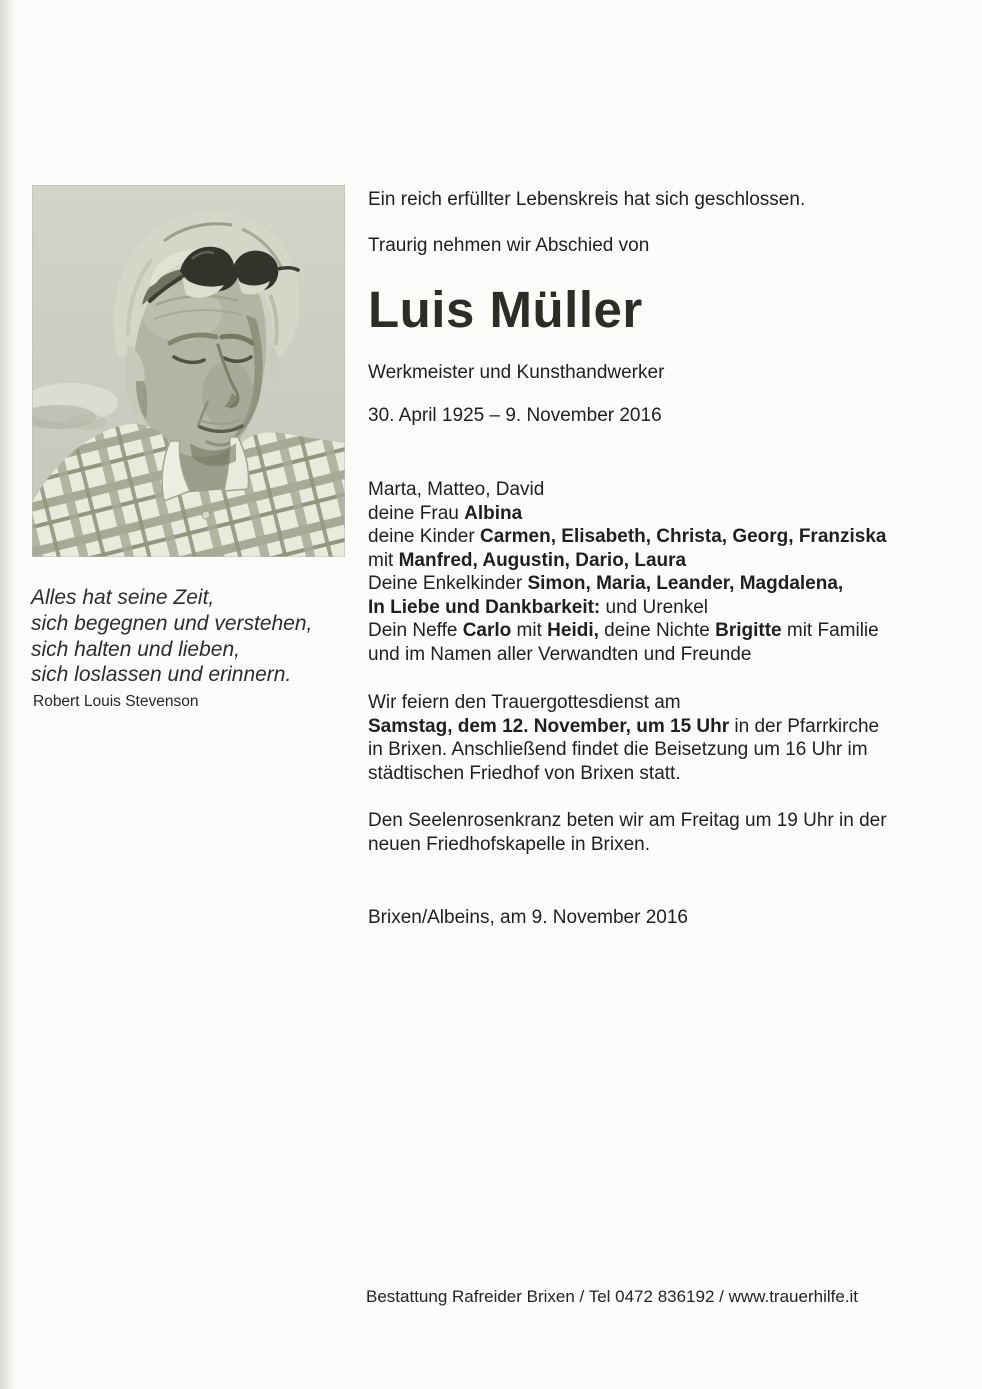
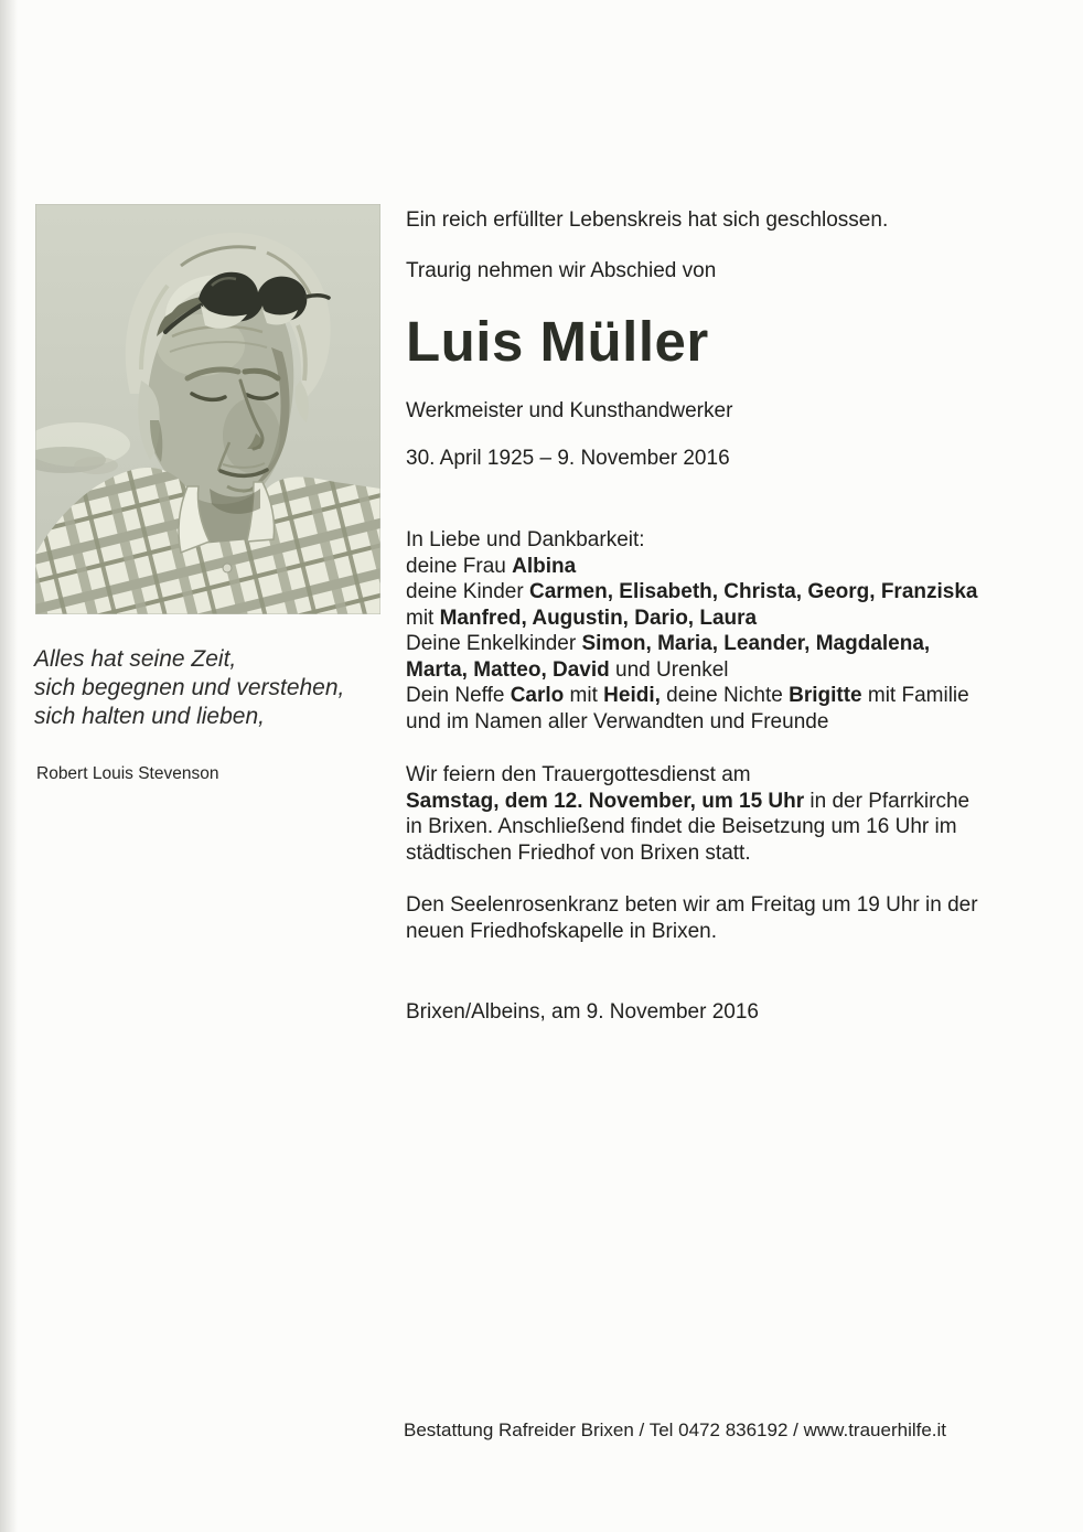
  Alles hat seine Zeit,
  sich begegnen und verstehen,
  sich halten und lieben,
- sich loslassen und erinnern.
  Robert Louis Stevenson
  Ein reich erfüllter Lebenskreis hat sich geschlossen.
  Traurig nehmen wir Abschied von
  Luis Müller
  Werkmeister und Kunsthandwerker
  30. April 1925 – 9. November 2016
- Marta, Matteo, David
+ In Liebe und Dankbarkeit:
  deine Frau Albina
  deine Kinder Carmen, Elisabeth, Christa, Georg, Franziska
  mit Manfred, Augustin, Dario, Laura
  Deine Enkelkinder Simon, Maria, Leander, Magdalena,
- In Liebe und Dankbarkeit: und Urenkel
+ Marta, Matteo, David und Urenkel
  Dein Neffe Carlo mit Heidi, deine Nichte Brigitte mit Familie
  und im Namen aller Verwandten und Freunde
  Wir feiern den Trauergottesdienst am
  Samstag, dem 12. November, um 15 Uhr in der Pfarrkirche
  in Brixen. Anschließend findet die Beisetzung um 16 Uhr im
  städtischen Friedhof von Brixen statt.
  Den Seelenrosenkranz beten wir am Freitag um 19 Uhr in der
  neuen Friedhofskapelle in Brixen.
  Brixen/Albeins, am 9. November 2016
  Bestattung Rafreider Brixen / Tel 0472 836192 / www.trauerhilfe.it
